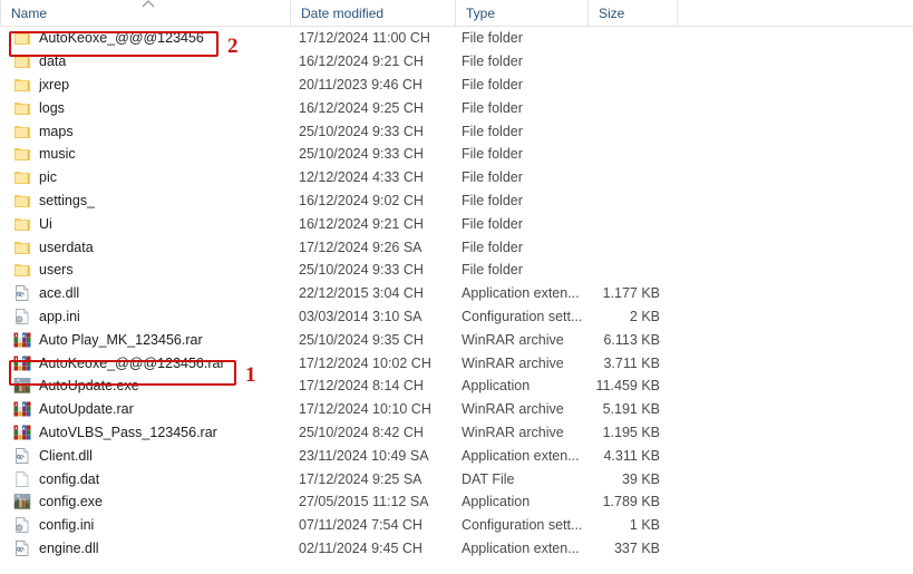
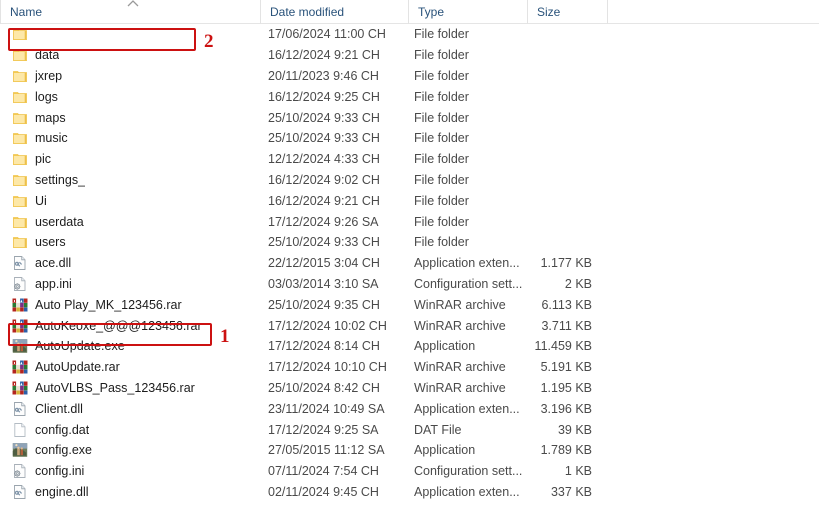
  Name
  Date modified
  Type
  Size
- AutoKeoxe_@@@123456
- 17/12/2024 11:00 CH
+ 17/06/2024 11:00 CH
  File folder
  data
  16/12/2024 9:21 CH
  File folder
  jxrep
  20/11/2023 9:46 CH
  File folder
  logs
  16/12/2024 9:25 CH
  File folder
  maps
  25/10/2024 9:33 CH
  File folder
  music
  25/10/2024 9:33 CH
  File folder
  pic
  12/12/2024 4:33 CH
  File folder
  settings_
  16/12/2024 9:02 CH
  File folder
  Ui
  16/12/2024 9:21 CH
  File folder
  userdata
  17/12/2024 9:26 SA
  File folder
  users
  25/10/2024 9:33 CH
  File folder
  ace.dll
  22/12/2015 3:04 CH
  Application exten...
  1.177 KB
  app.ini
  03/03/2014 3:10 SA
  Configuration sett...
  2 KB
  Auto Play_MK_123456.rar
  25/10/2024 9:35 CH
  WinRAR archive
  6.113 KB
  AutoKeoxe_@@@123456.rar
  17/12/2024 10:02 CH
  WinRAR archive
  3.711 KB
  AutoUpdate.exe
  17/12/2024 8:14 CH
  Application
  11.459 KB
  AutoUpdate.rar
  17/12/2024 10:10 CH
  WinRAR archive
  5.191 KB
  AutoVLBS_Pass_123456.rar
  25/10/2024 8:42 CH
  WinRAR archive
  1.195 KB
  Client.dll
  23/11/2024 10:49 SA
  Application exten...
- 4.311 KB
+ 3.196 KB
  config.dat
  17/12/2024 9:25 SA
  DAT File
  39 KB
  config.exe
  27/05/2015 11:12 SA
  Application
  1.789 KB
  config.ini
  07/11/2024 7:54 CH
  Configuration sett...
  1 KB
  engine.dll
  02/11/2024 9:45 CH
  Application exten...
  337 KB
  2
  1
